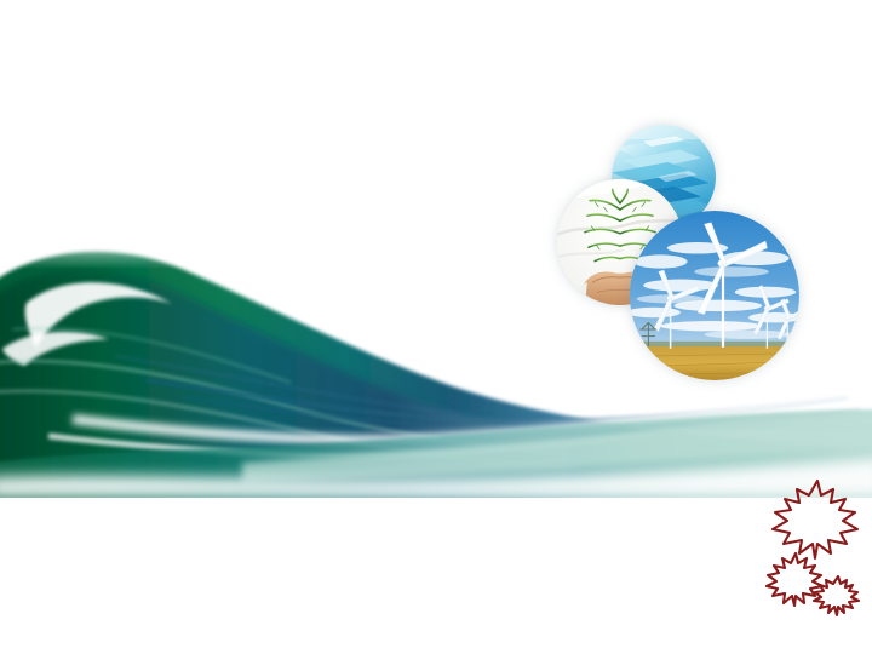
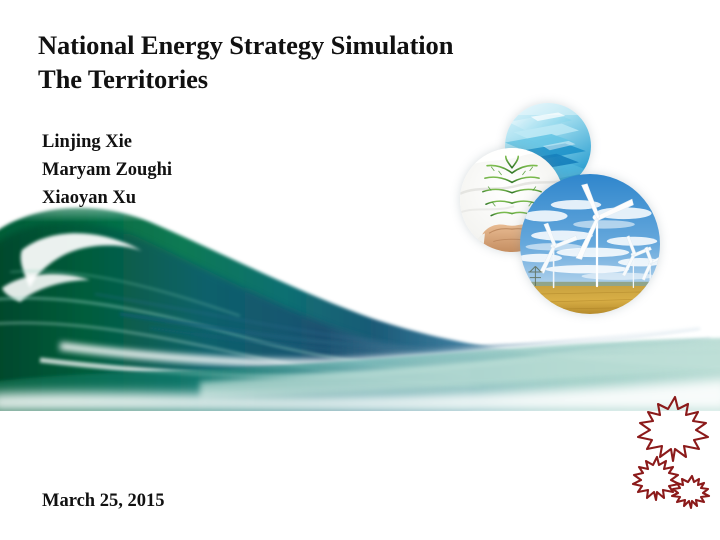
+ National Energy Strategy Simulation
+ The Territories
+ Linjing Xie
+ Maryam Zoughi
+ Xiaoyan Xu
+ March 25, 2015
